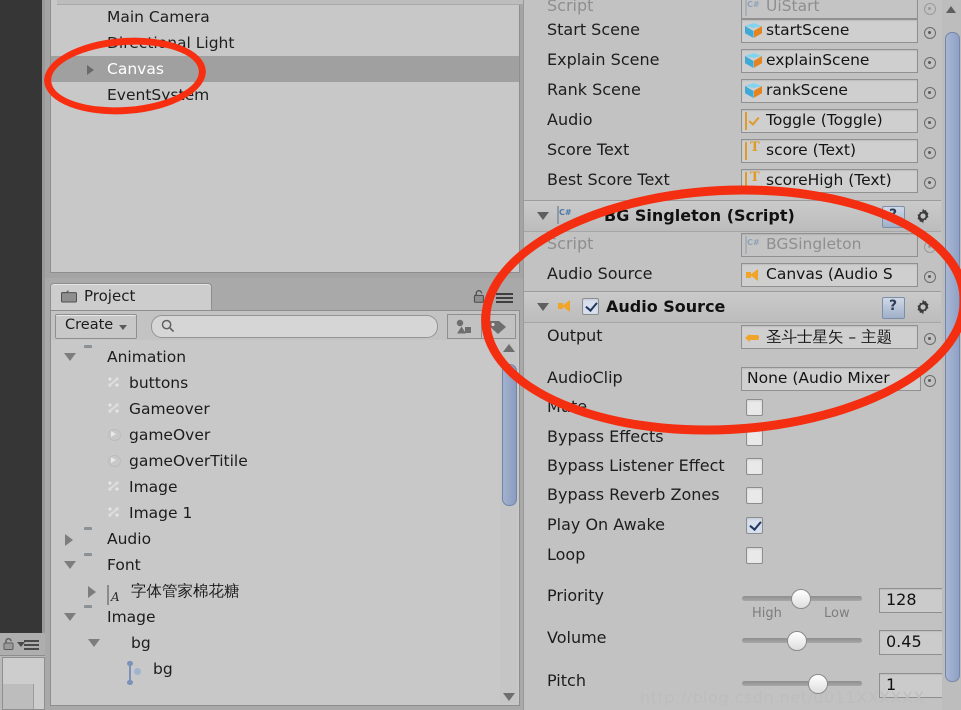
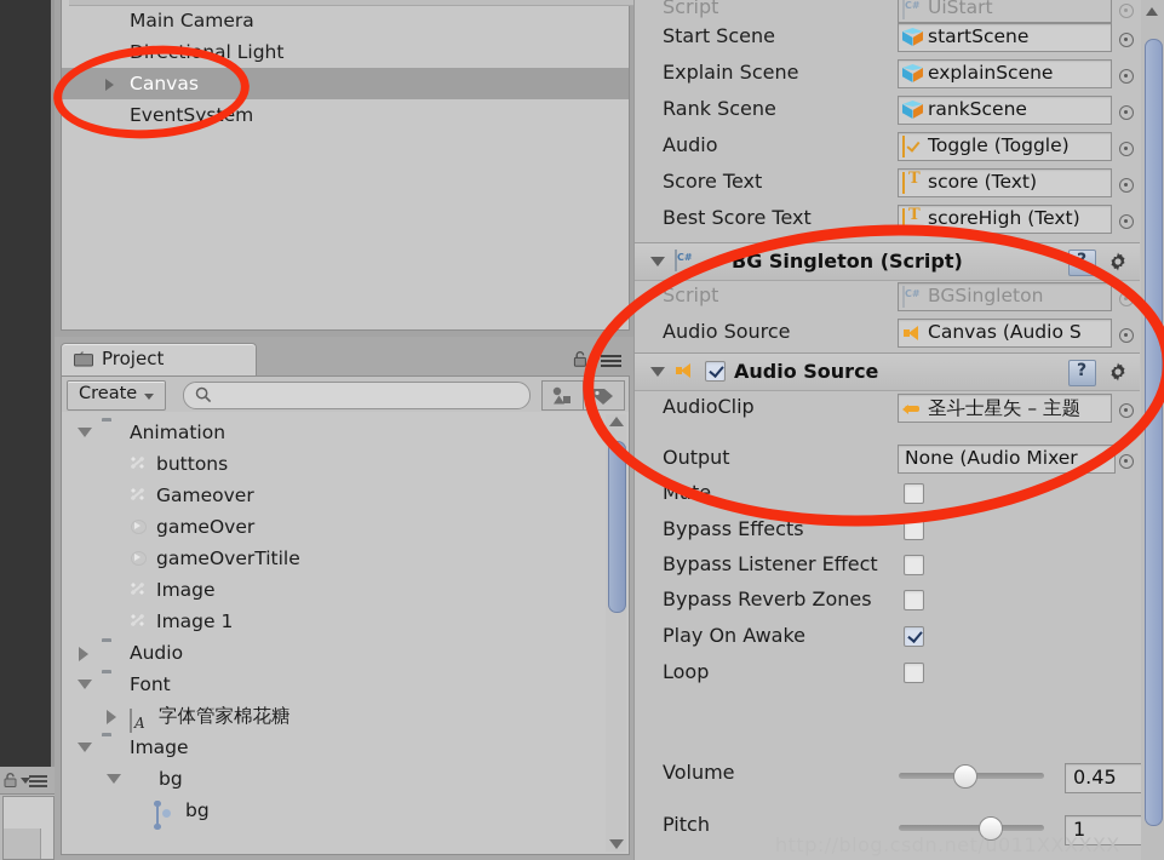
  Main Camera
  Directional Light
  Canvas
  EventSystem
  Project
  Create
  Animation
  buttons
  Gameover
  gameOver
  gameOverTitile
  Image
  Image 1
  Audio
  Font
  字体管家棉花糖
  Image
  bg
  bg
  Script
  UiStart
  Start Scene
  startScene
  Explain Scene
  explainScene
  Rank Scene
  rankScene
  Audio
  Toggle (Toggle)
  Score Text
  score (Text)
  Best Score Text
  scoreHigh (Text)
  BG Singleton (Script)
  Script
  BGSingleton
  Audio Source
  Canvas (Audio S
  Audio Source
- Output
+ AudioClip
  圣斗士星矢 – 主题
- AudioClip
+ Output
  None (Audio Mixer
  Mute
  Bypass Effects
  Bypass Listener Effect
  Bypass Reverb Zones
  Play On Awake
  Loop
- Priority
- High
- Low
- 128
  Volume
  0.45
  Pitch
  1
  http://blog.csdn.net/u011XXXXXX
